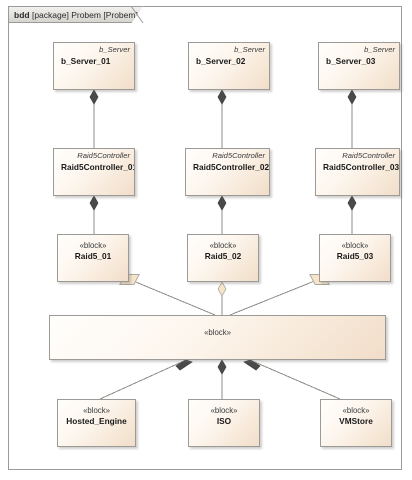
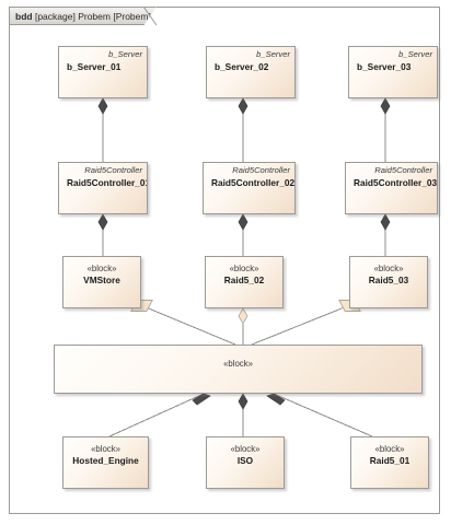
  bdd [package] Probem [Probem]
  b_Server
  b_Server_01
  b_Server
  b_Server_02
  b_Server
  b_Server_03
  Raid5Controller
  Raid5Controller_0
  Raid5Controller
  Raid5Controller_02
  Raid5Controller
  Raid5Controller_03
  «block»
- Raid5_01
+ VMStore
  «block»
  Raid5_02
  «block»
  Raid5_03
  «block»
  «block»
  Hosted_Engine
  «block»
  ISO
  «block»
- VMStore
+ Raid5_01
